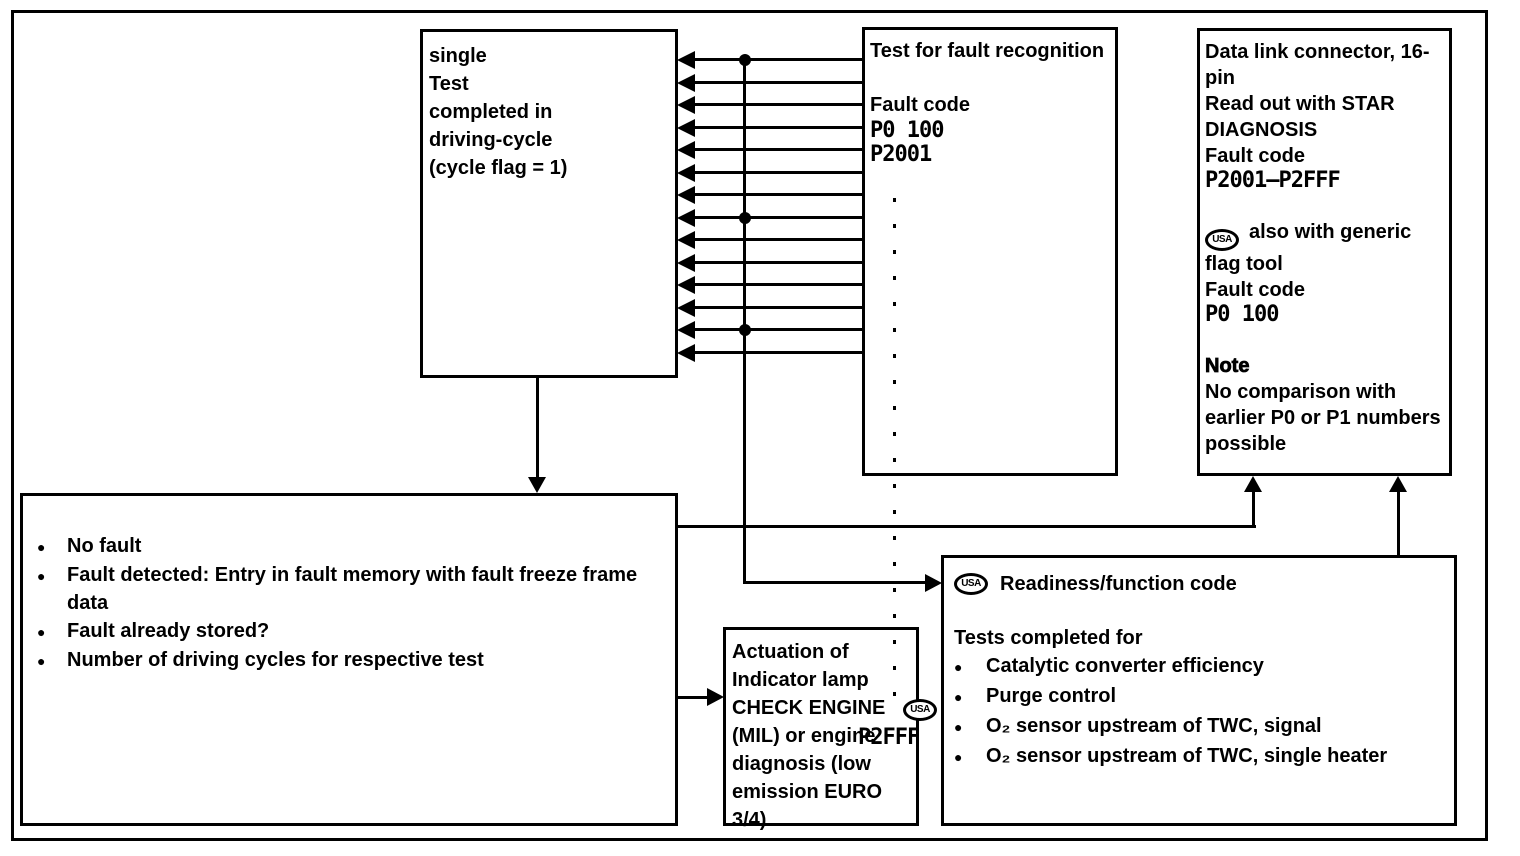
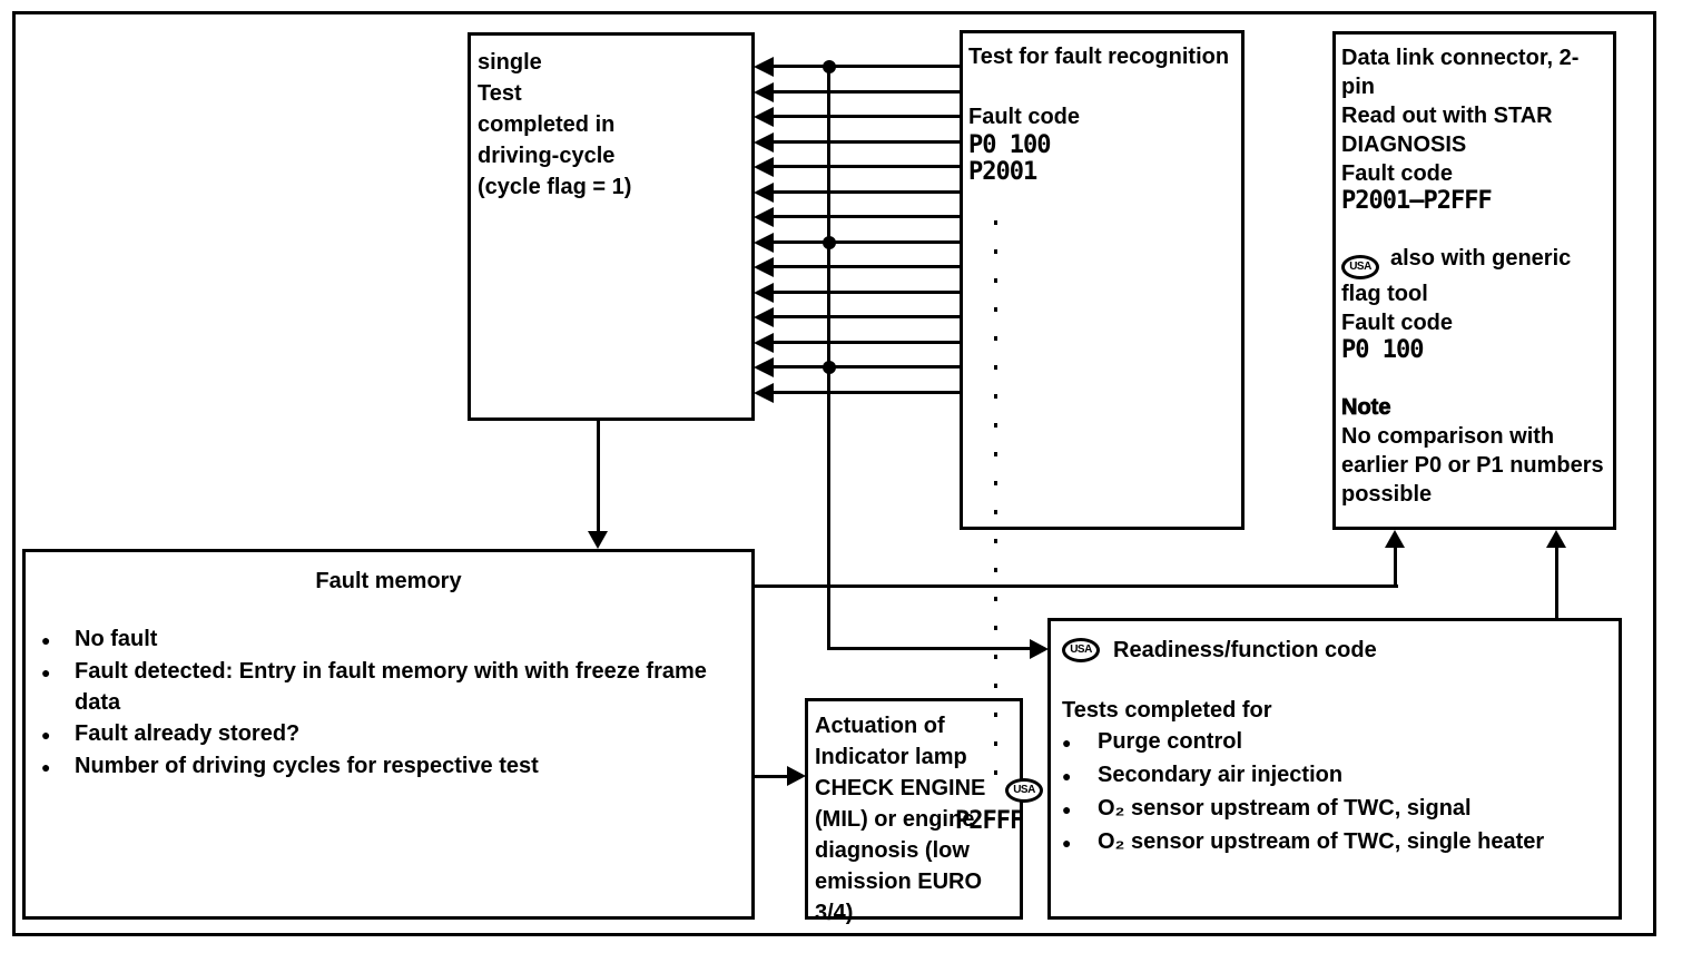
  single
  Test
  completed in
  driving-cycle
  (cycle flag = 1)
  Test for fault recognition
  Fault code
  P0 100
  P2001
- Data link connector, 16-pin
+ Data link connector, 2-pin
  Read out with STAR DIAGNOSIS
  Fault code
  P2001–P2FFF
  USA
  also with generic flag tool
  Fault code
  P0 100
  Note
  No comparison with earlier P0 or P1 numbers possible
+ Fault memory
  No fault
- Fault detected: Entry in fault memory with fault freeze frame data
+ Fault detected: Entry in fault memory with with freeze frame data
  Fault already stored?
  Number of driving cycles for respective test
  Actuation of Indicator lamp CHECK ENGINE (MIL) or engine diagnosis (low emission EURO 3/4)
  USA
  Readiness/function code
  Tests completed for
- Catalytic converter efficiency
  Purge control
+ Secondary air injection
  O₂ sensor upstream of TWC, signal
  O₂ sensor upstream of TWC, single heater
  P2FFF
  USA
